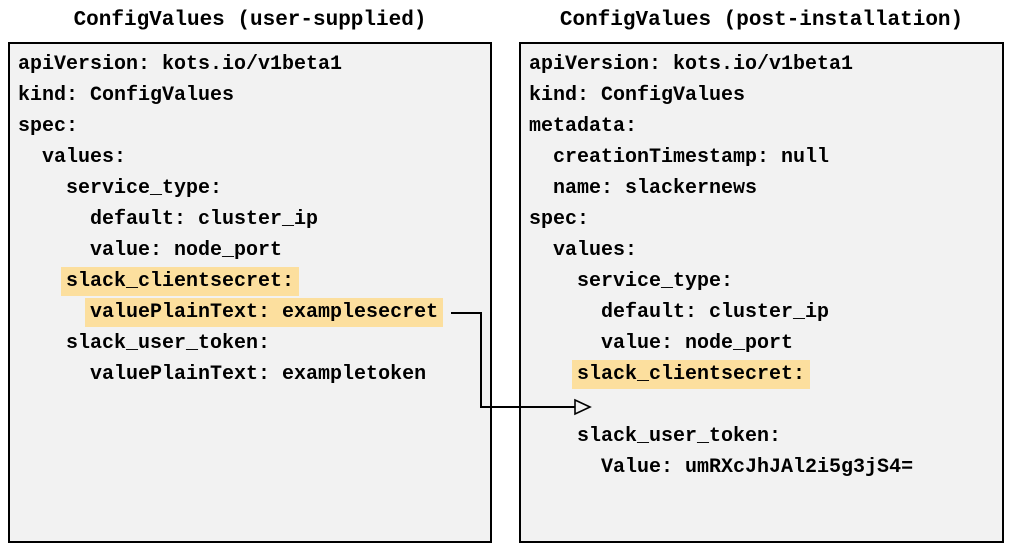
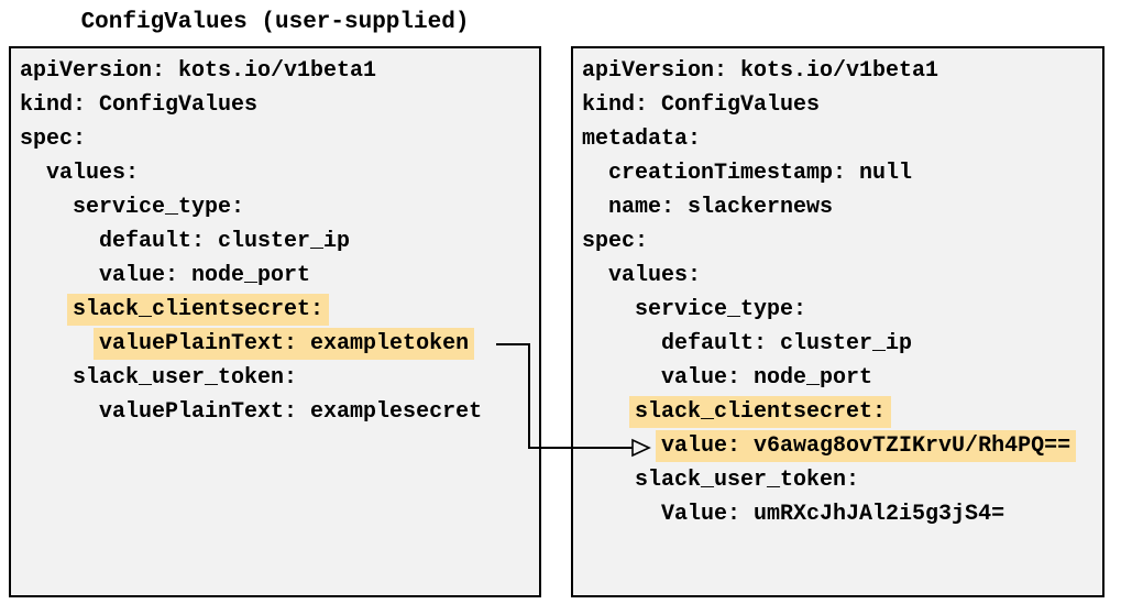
  ConfigValues (user-supplied)
- ConfigValues (post-installation)
  apiVersion: kots.io/v1beta1
  kind: ConfigValues
  spec:
  values:
  service_type:
  default: cluster_ip
  value: node_port
  slack_clientsecret:
- valuePlainText: examplesecret
+ valuePlainText: exampletoken
  slack_user_token:
- valuePlainText: exampletoken
+ valuePlainText: examplesecret
  apiVersion: kots.io/v1beta1
  kind: ConfigValues
  metadata:
  creationTimestamp: null
  name: slackernews
  spec:
  values:
  service_type:
  default: cluster_ip
  value: node_port
  slack_clientsecret:
+ value: v6awag8ovTZIKrvU/Rh4PQ==
  slack_user_token:
  Value: umRXcJhJAl2i5g3jS4=
